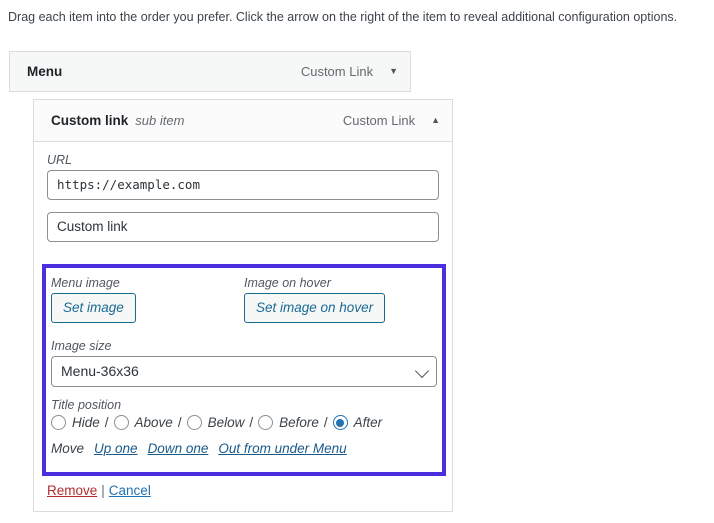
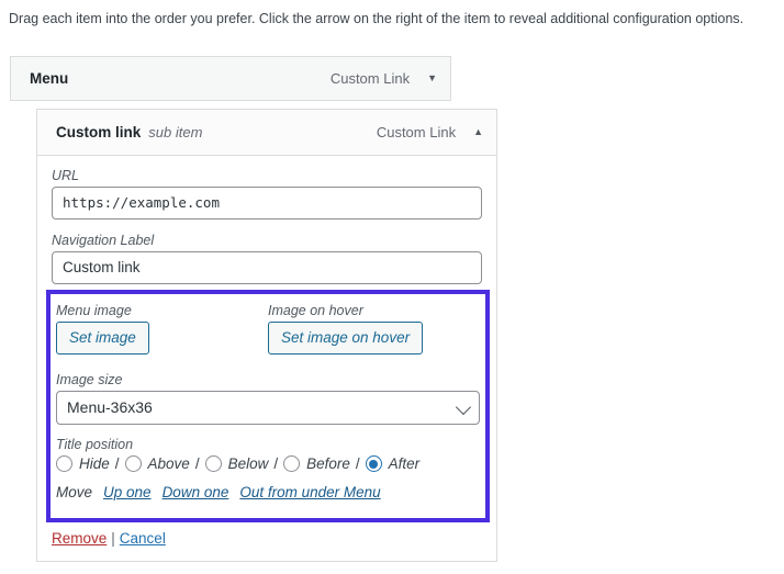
  Drag each item into the order you prefer. Click the arrow on the right of the item to reveal additional configuration options.
  Menu
  Custom Link
  ▼
  Custom link
  sub item
  Custom Link
  ▲
  URL
  https://example.com
+ Navigation Label
  Custom link
  Menu image
  Set image
  Image on hover
  Set image on hover
  Image size
  Menu-36x36
  Title position
  Hide
  /
  Above
  /
  Below
  /
  Before
  /
  After
  Move
  Up one
  Down one
  Out from under Menu
  Remove | Cancel
